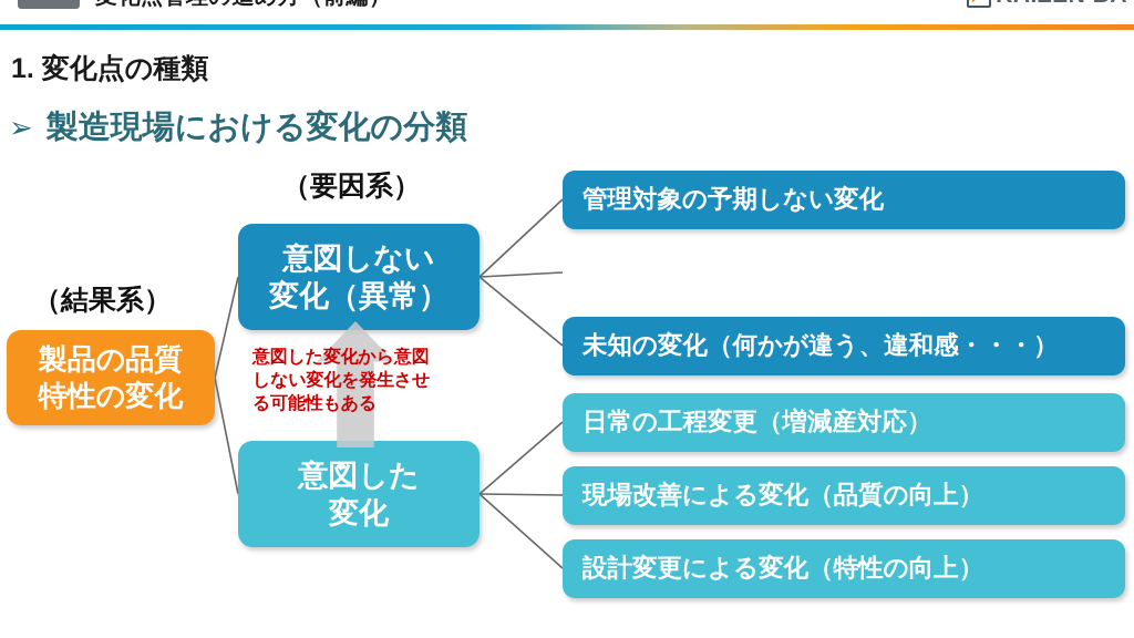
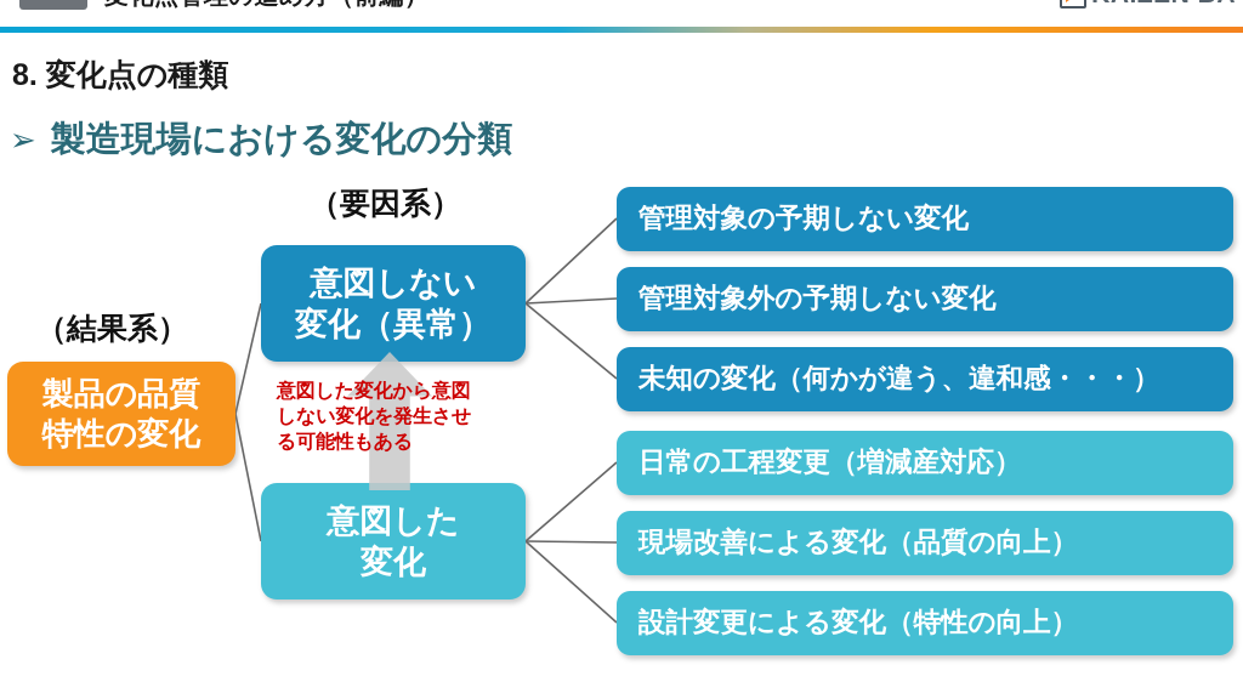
- 1. 変化点の種類
+ 8. 変化点の種類
  ➢
  製造現場における変化の分類
  （要因系）
  （結果系）
  製品の品質
  特性の変化
  意図しない
  変化（異常）
  意図した
  変化
  意図した変化から意図
  しない変化を発生させ
  る可能性もある
  管理対象の予期しない変化
+ 管理対象外の予期しない変化
  未知の変化（何かが違う、違和感・・・）
  日常の工程変更（増減産対応）
  現場改善による変化（品質の向上）
  設計変更による変化（特性の向上）
